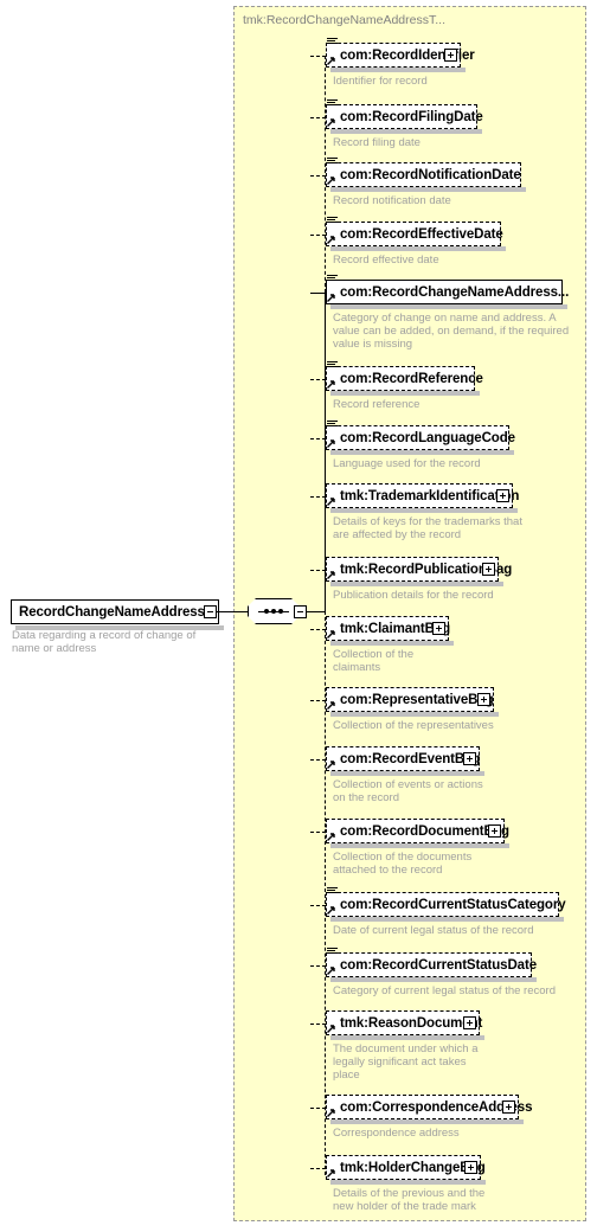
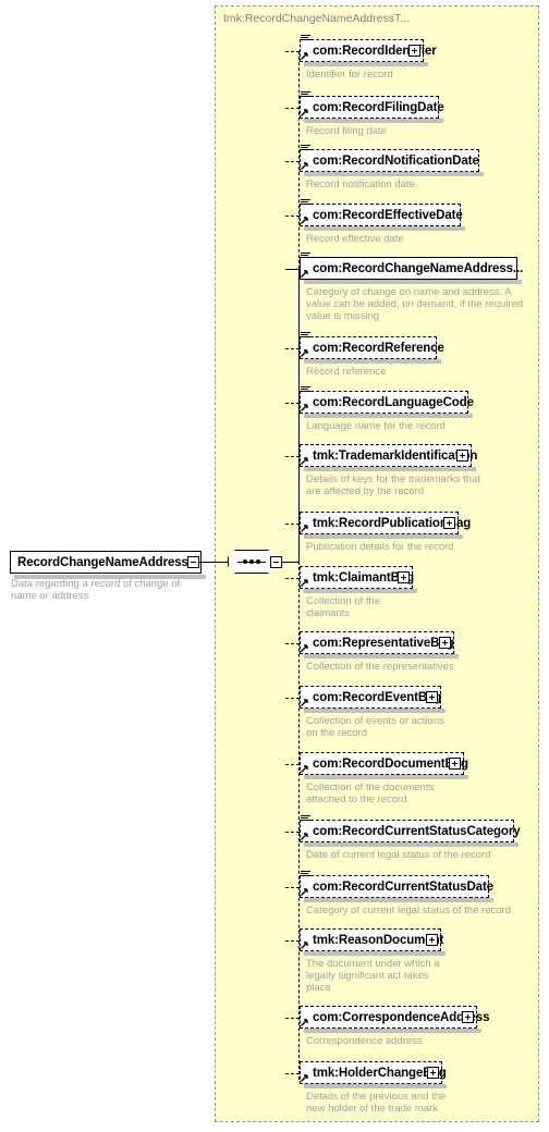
  tmk:RecordChangeNameAddressT...
  RecordChangeNameAddress
  Data regarding a record of change of
  name or address
  com:RecordIdenier
  Identifier for record
  com:RecordFilingDate
  Record filing date
  com:RecordNotificationDate
  Record notification date
  com:RecordEffectiveDate
  Record effective date
  com:RecordChangeNameAddress...
  Category of change on name and address. A
  value can be added, on demand, if the required
  value is missing
  com:RecordReference
  Record reference
  com:RecordLanguageCode
- Language used for the record
+ Language name for the record
  tmk:TrademarkIdentifican
  Details of keys for the trademarks that
  are affected by the record
  tmk:RecordPublicatioag
  Publication details for the record
  tmk:ClaimantBg
  Collection of the
  claimants
  com:RepresentativeB
  Collection of the representatives
  com:RecordEventB
  Collection of events or actions
  on the record
  com:RecordDocumentg
  Collection of the documents
  attached to the record
  com:RecordCurrentStatusCategory
  Date of current legal status of the record
  com:RecordCurrentStatusDate
  Category of current legal status of the record
  tmk:ReasonDocumt
  The document under which a
  legally significant act takes
  place
  com:CorrespondenceAddss
  Correspondence address
  tmk:HolderChangeg
  Details of the previous and the
  new holder of the trade mark
